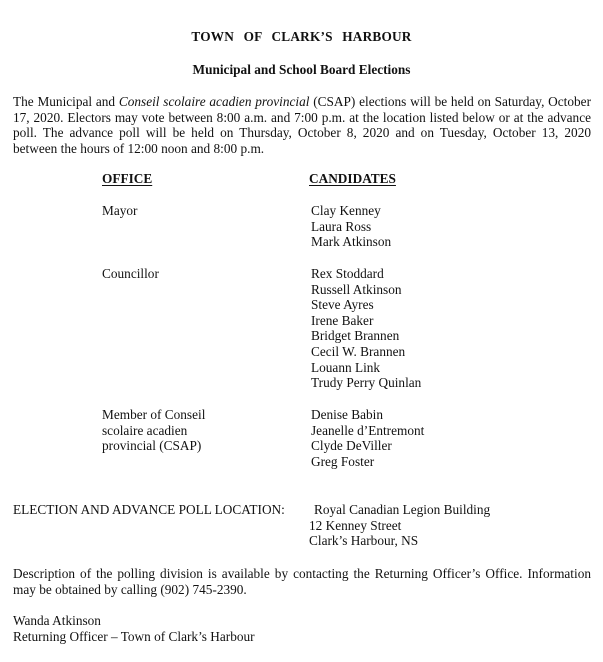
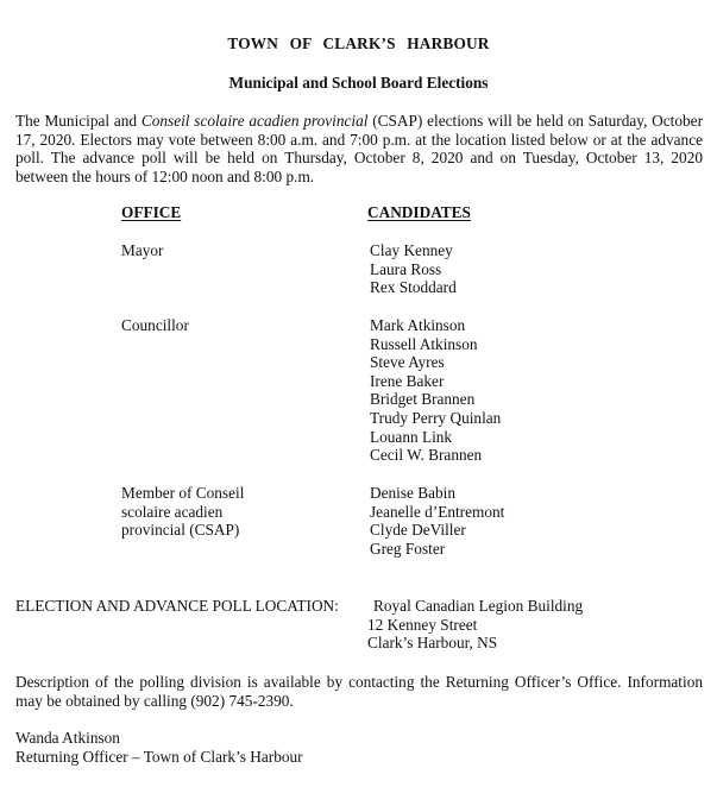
  TOWN OF CLARK’S HARBOUR
  Municipal and School Board Elections
  The Municipal and Conseil scolaire acadien provincial (CSAP) elections will be held on Saturday, October 17, 2020. Electors may vote between 8:00 a.m. and 7:00 p.m. at the location listed below or at the advance poll. The advance poll will be held on Thursday, October 8, 2020 and on Tuesday, October 13, 2020 between the hours of 12:00 noon and 8:00 p.m.
  OFFICE
  CANDIDATES
  Mayor
  Clay Kenney
  Laura Ross
- Mark Atkinson
+ Rex Stoddard
  Councillor
- Rex Stoddard
+ Mark Atkinson
  Russell Atkinson
  Steve Ayres
  Irene Baker
  Bridget Brannen
- Cecil W. Brannen
+ Trudy Perry Quinlan
  Louann Link
- Trudy Perry Quinlan
+ Cecil W. Brannen
  Member of Conseil
  scolaire acadien
  provincial (CSAP)
  Denise Babin
  Jeanelle d’Entremont
  Clyde DeViller
  Greg Foster
  ELECTION AND ADVANCE POLL LOCATION:
  Royal Canadian Legion Building
  12 Kenney Street
  Clark’s Harbour, NS
  Description of the polling division is available by contacting the Returning Officer’s Office. Information may be obtained by calling (902) 745-2390.
  Wanda Atkinson
  Returning Officer – Town of Clark’s Harbour
